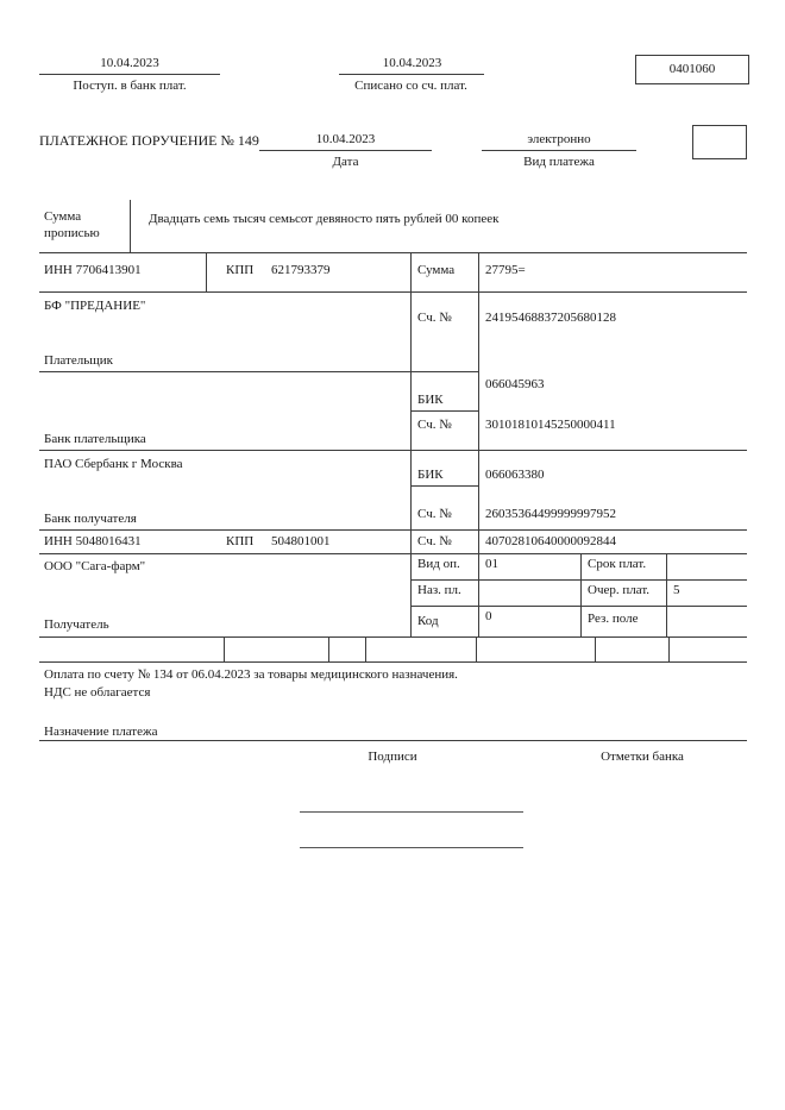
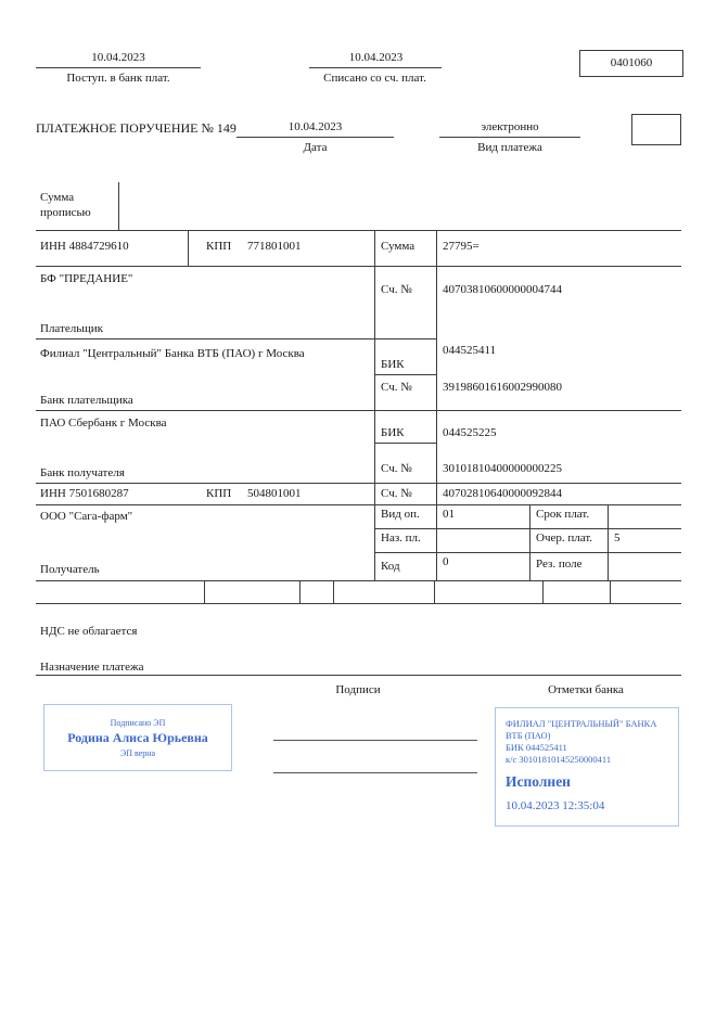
  10.04.2023
  Поступ. в банк плат.
  10.04.2023
  Списано со сч. плат.
  0401060
  ПЛАТЕЖНОЕ ПОРУЧЕНИЕ № 149
  10.04.2023
  Дата
  электронно
  Вид платежа
  Сумма прописью
- Двадцать семь тысяч семьсот девяносто пять рублей 00 копеек
- ИНН 7706413901
+ ИНН 4884729610
  КПП
- 621793379
+ 771801001
  Сумма
  27795=
  БФ "ПРЕДАНИЕ"
  Плательщик
  Сч. №
- 24195468837205680128
+ 40703810600000004744
+ Филиал "Центральный" Банка ВТБ (ПАО) г Москва
  БИК
- 066045963
+ 044525411
  Сч. №
- 30101810145250000411
+ 39198601616002990080
  Банк плательщика
  ПАО Сбербанк г Москва
  БИК
- 066063380
+ 044525225
  Сч. №
- 26035364499999997952
+ 30101810400000000225
  Банк получателя
- ИНН 5048016431
+ ИНН 7501680287
  КПП
  504801001
  Сч. №
  40702810640000092844
  ООО "Сага-фарм"
  Получатель
  Вид оп.
  01
  Срок плат.
  Наз. пл.
  Очер. плат.
  5
  Код
  0
  Рез. поле
- Оплата по счету № 134 от 06.04.2023 за товары медицинского назначения.
  НДС не облагается
  Назначение платежа
  Подписи
  Отметки банка
+ Подписано ЭП
+ Родина Алиса Юрьевна
+ ЭП верна
+ ФИЛИАЛ "ЦЕНТРАЛЬНЫЙ" БАНКА
+ ВТБ (ПАО)
+ БИК 044525411
+ к/с 30101810145250000411
+ Исполнен
+ 10.04.2023 12:35:04
